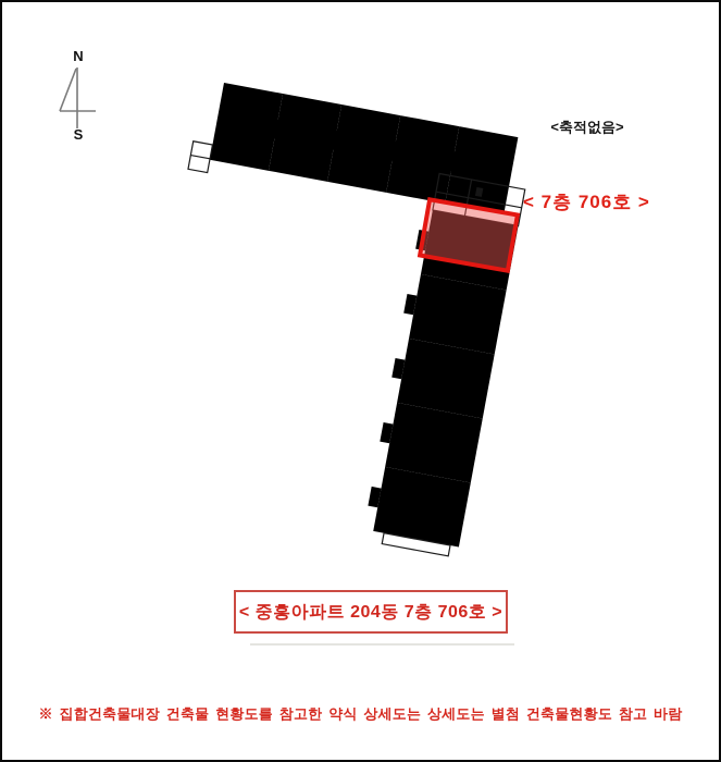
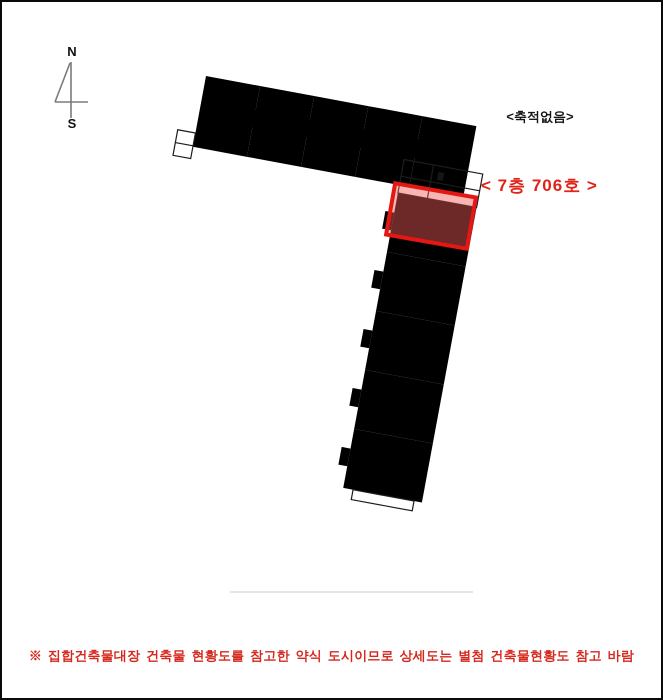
  N
  S
  <축적없음>
  < 7층 706호 >
- < 중흥아파트 204동 7층 706호 >
- ※ 집합건축물대장 건축물 현황도를 참고한 약식 상세도는 상세도는 별첨 건축물현황도 참고 바람
+ ※ 집합건축물대장 건축물 현황도를 참고한 약식 도시이므로 상세도는 별첨 건축물현황도 참고 바람
